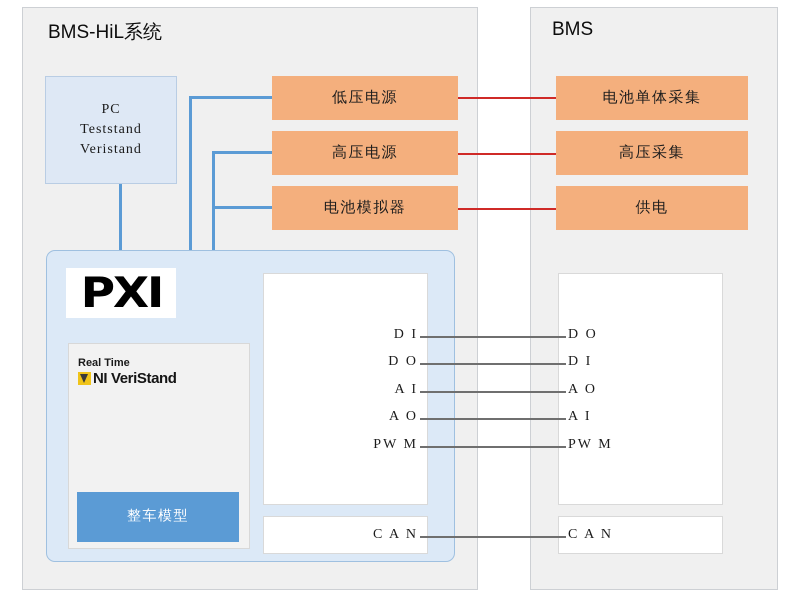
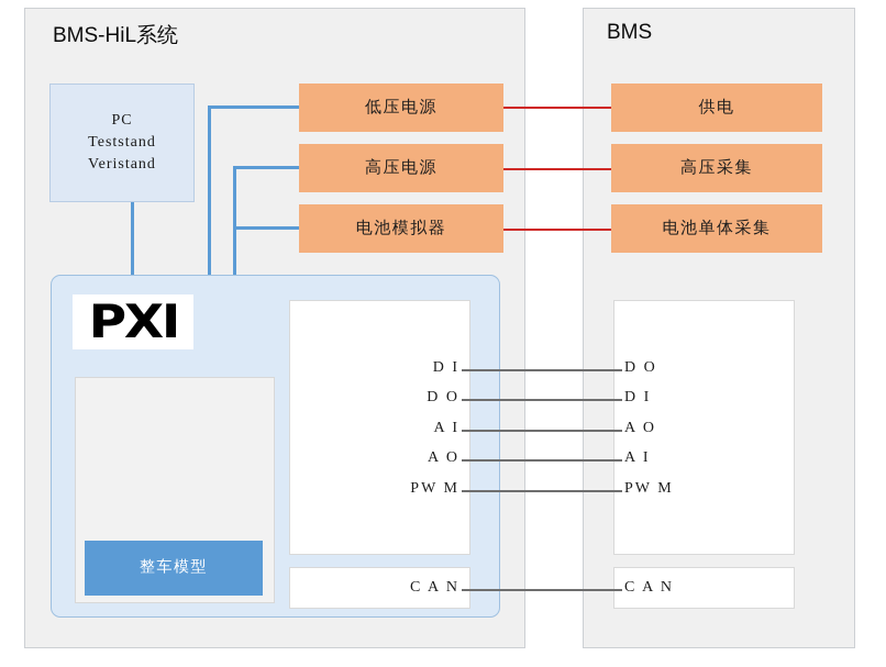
  BMS-HiL系统
  BMS
  PC
  Teststand
  Veristand
  低压电源
  高压电源
  电池模拟器
- 电池单体采集
+ 供电
  高压采集
- 供电
+ 电池单体采集
  PXI
- Real Time
- NI VeriStand
  整车模型
  D I
  D O
  A I
  A O
  PW M
  D O
  D I
  A O
  A I
  PW M
  C A N
  C A N
